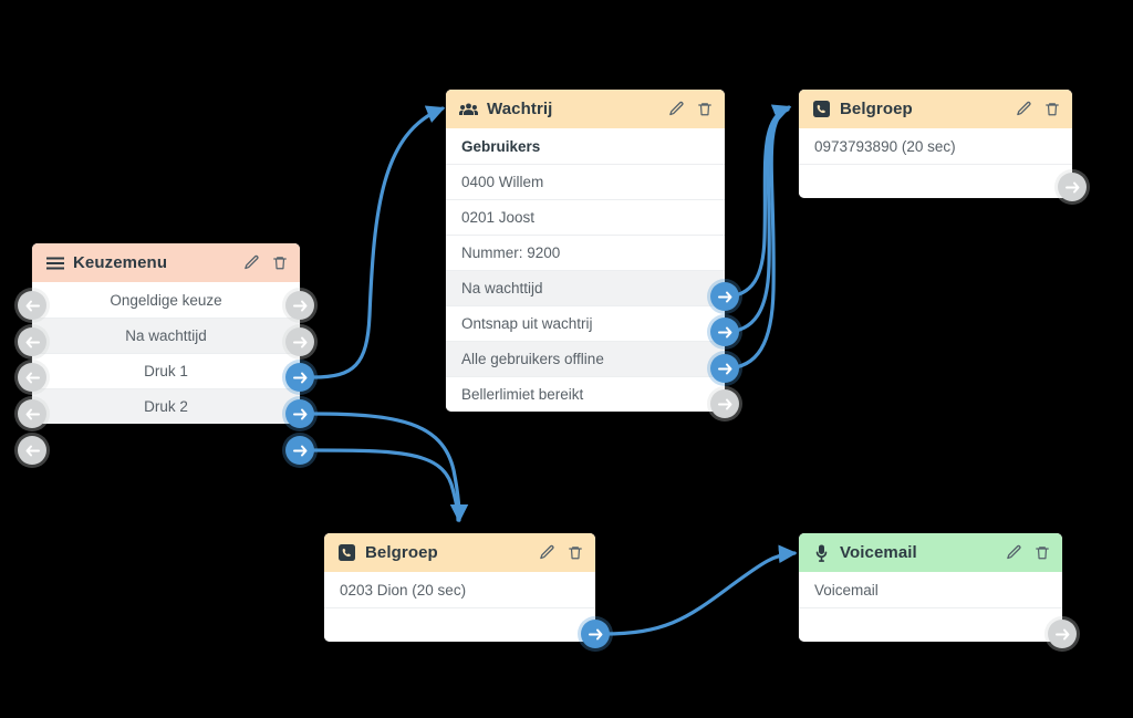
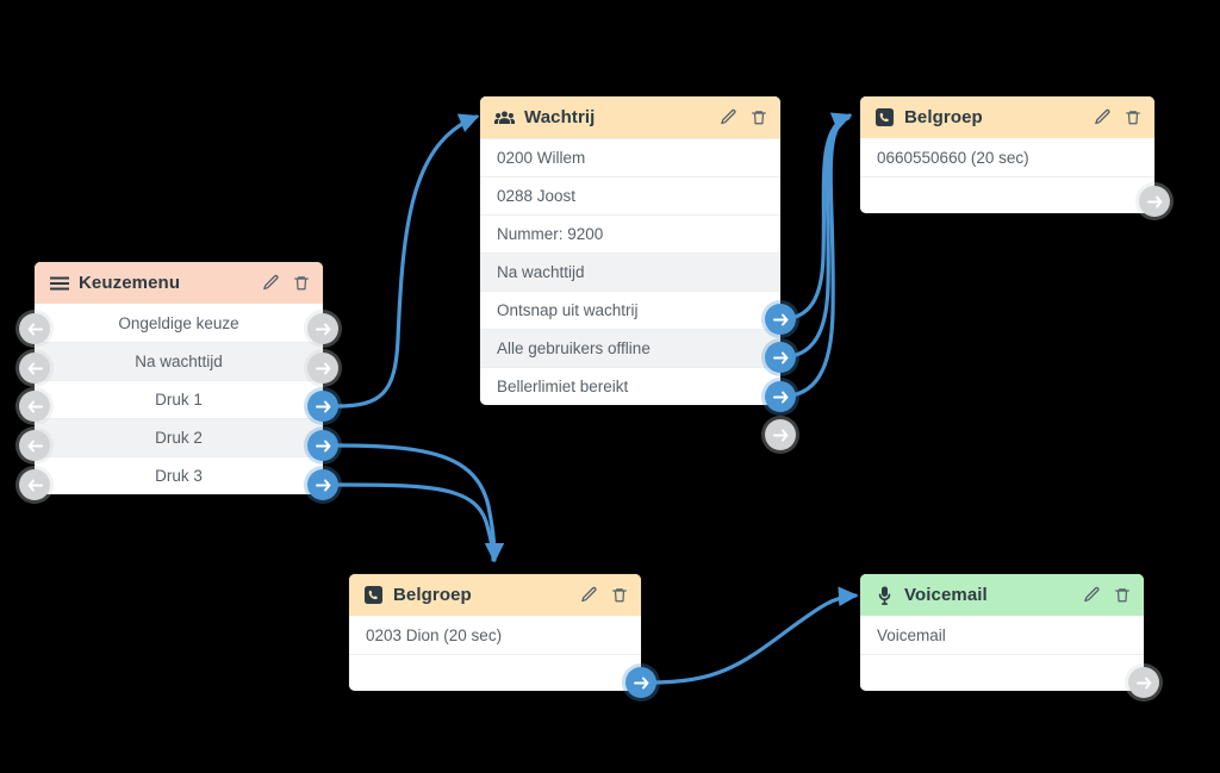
  Keuzemenu
  Ongeldige keuze
  Na wachttijd
  Druk 1
  Druk 2
+ Druk 3
  Wachtrij
- Gebruikers
- 0400 Willem
+ 0200 Willem
- 0201 Joost
+ 0288 Joost
  Nummer: 9200
  Na wachttijd
  Ontsnap uit wachtrij
  Alle gebruikers offline
  Bellerlimiet bereikt
  Belgroep
- 0973793890 (20 sec)
+ 0660550660 (20 sec)
  Belgroep
  0203 Dion (20 sec)
  Voicemail
  Voicemail
